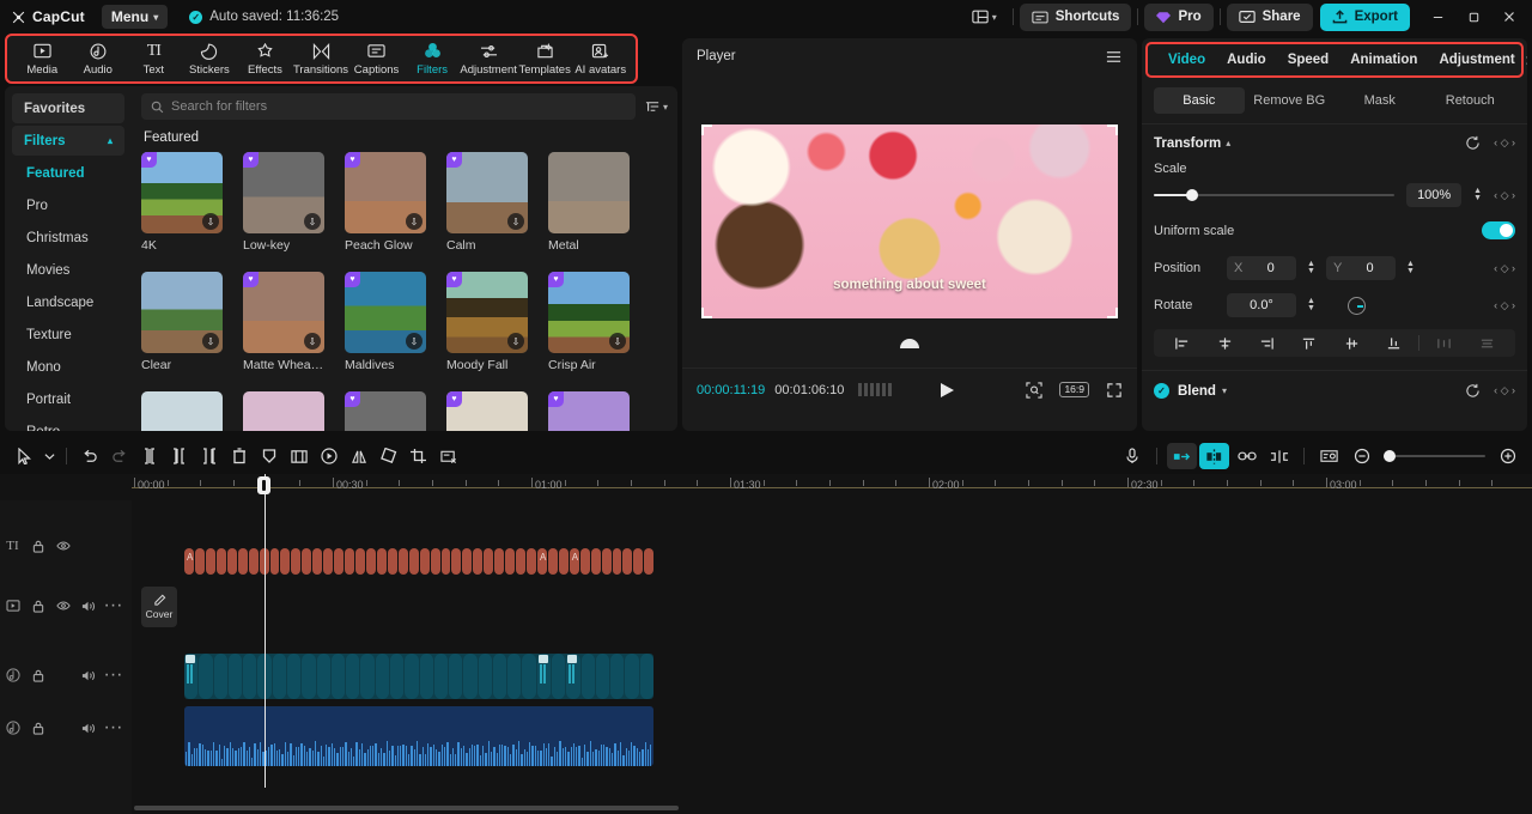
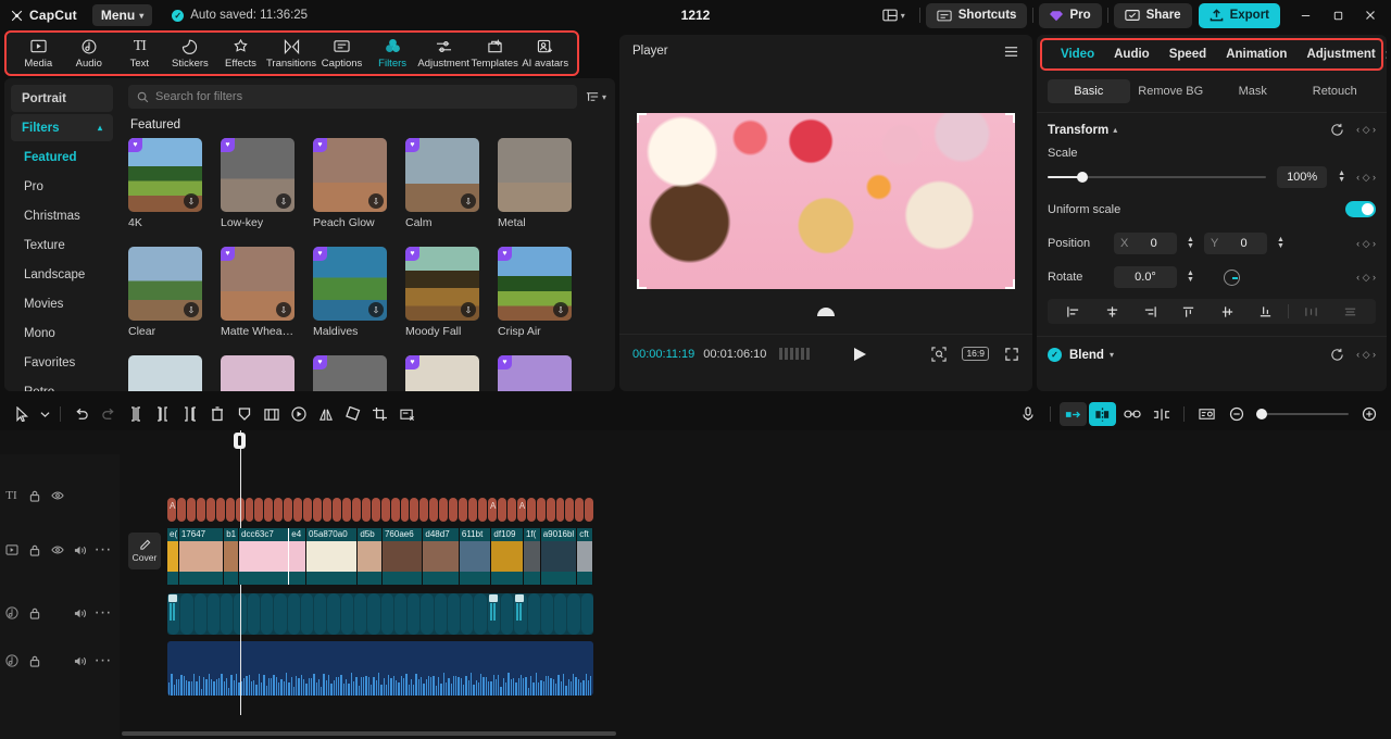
  CapCut
  Menu
  ▾
  ✓
  Auto saved: 11:36:25
+ 1212
  ▾
  Shortcuts
  Pro
  Share
  Export
  Media
  Audio
  TI
  Text
  Stickers
  Effects
  Transitions
  Captions
  Filters
  Adjustment
  Templates
  AI avatars
- Favorites
+ Portrait
  Filters
  ▴
  Featured
  Pro
  Christmas
- Movies
+ Texture
  Landscape
- Texture
+ Movies
  Mono
- Portrait
+ Favorites
  Search for filters
  ▾
  Featured
  ⇩
  4K
  ⇩
  Low-key
  ⇩
  Peach Glow
  ⇩
  Calm
  Metal
  ⇩
  Clear
  ⇩
  Matte Wheat 2
  ⇩
  Maldives
  ⇩
  Moody Fall
  ⇩
  Crisp Air
  Player
- something about sweet
  00:00:11:19
  00:01:06:10
  16:9
  Video
  Audio
  Speed
  Animation
  Adjustment
  Basic
  Remove BG
  Mask
  Retouch
  Transform
  ▴
  ‹ ◇ ›
  Scale
  100%
  ‹ ◇ ›
  Uniform scale
  Position
  X
  0
  Y
  0
  ‹ ◇ ›
  Rotate
  0.0°
  ‹ ◇ ›
  ✓
  Blend
  ▾
  ‹ ◇ ›
- 00:00
- 00:30
- 01:00
- 01:30
- 02:00
- 02:30
- 03:00
  TI
  ···
  ···
  ···
  Cover
  A
  A
  A
+ e(
+ 17647
+ b1
+ dcc63c7
+ e4
+ 05a870a0
+ d5b
+ 760ae6
+ d48d7
+ 611bt
+ df109
+ 1f(
+ a9016bl
+ cft
